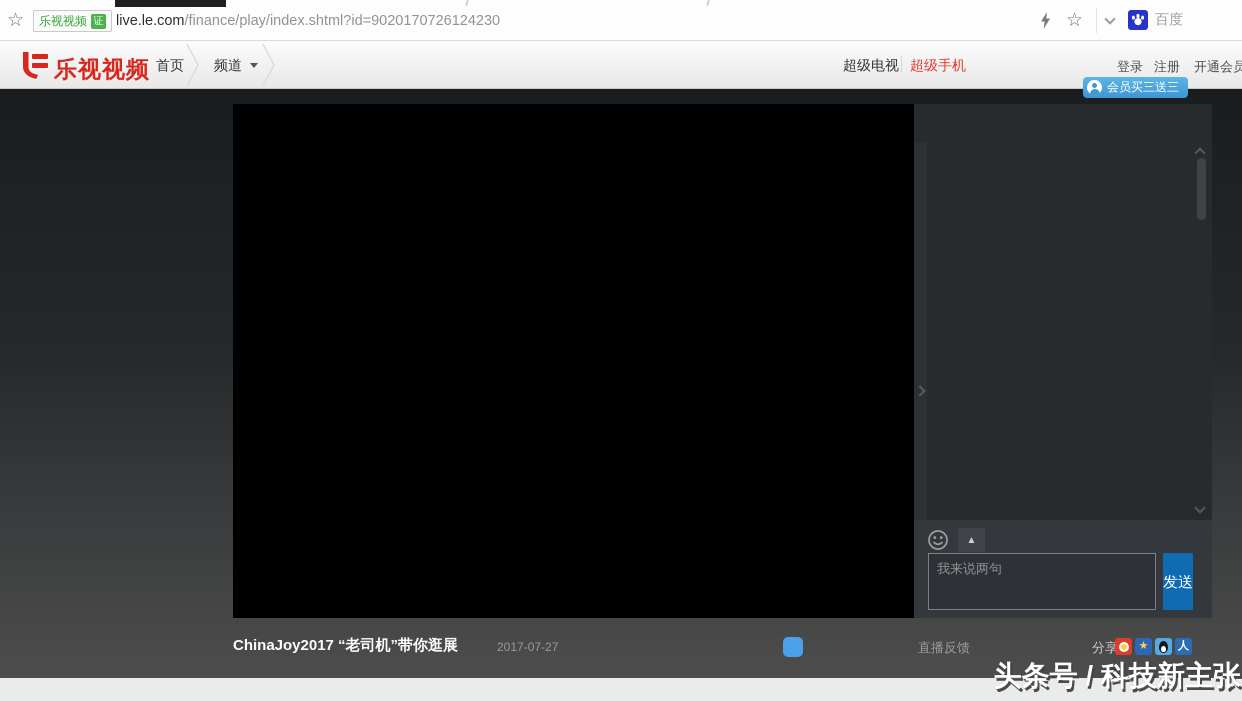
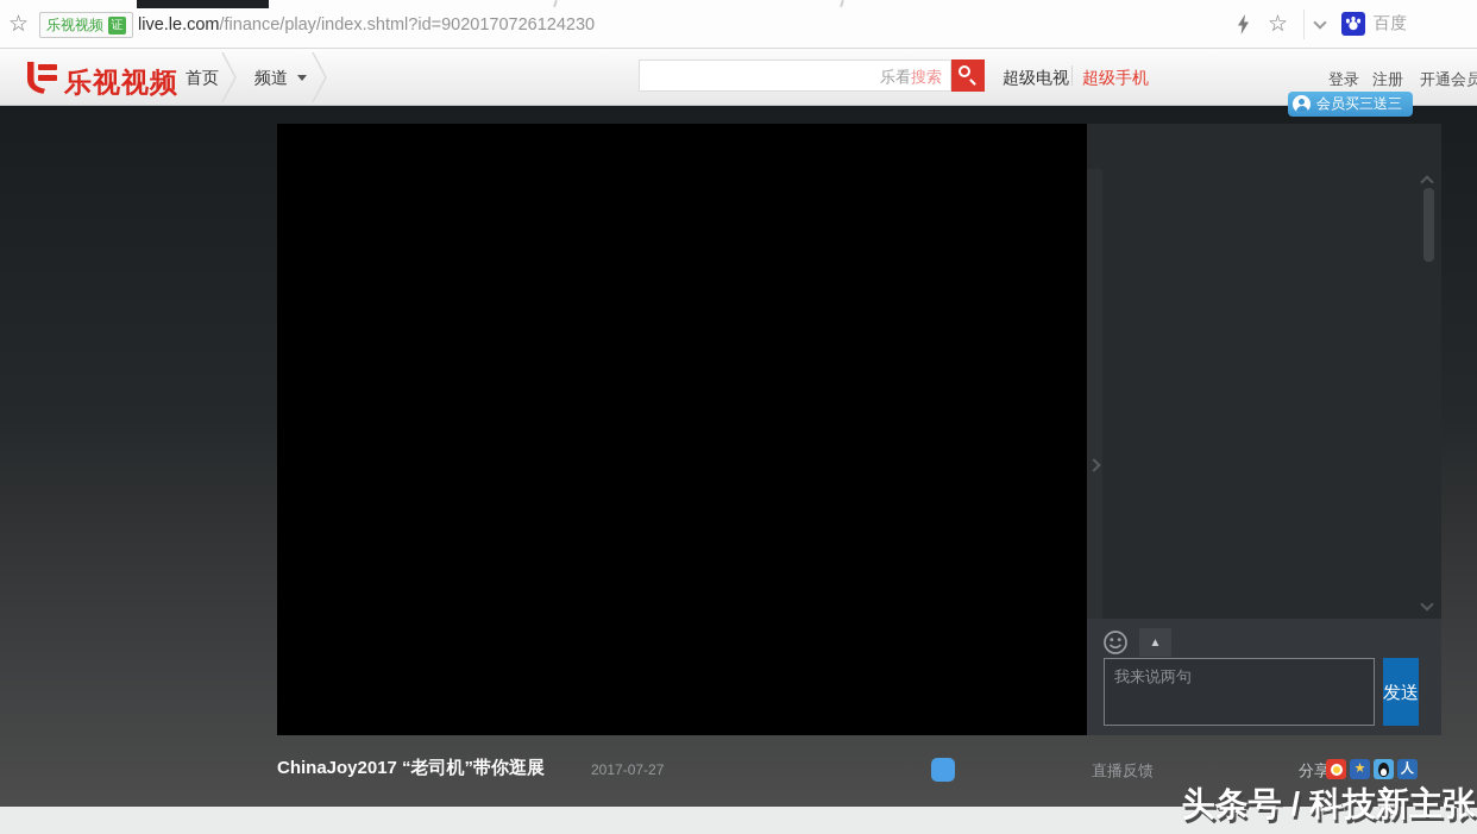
  ☆
  乐视视频
  证
  live.le.com
  /finance/play/index.shtml?id=9020170726124230
  ☆
  百度
  乐视视频
  首页
  频道
+ 乐看搜索
  超级电视
  超级手机
  登录
  注册
  开通会员
  会员买三送三
  ▲
  我来说两句
  发送
  ChinaJoy2017 “老司机”带你逛展
  2017-07-27
  直播反馈
  分享
  ★
  人
  头条号 / 科技新主张
